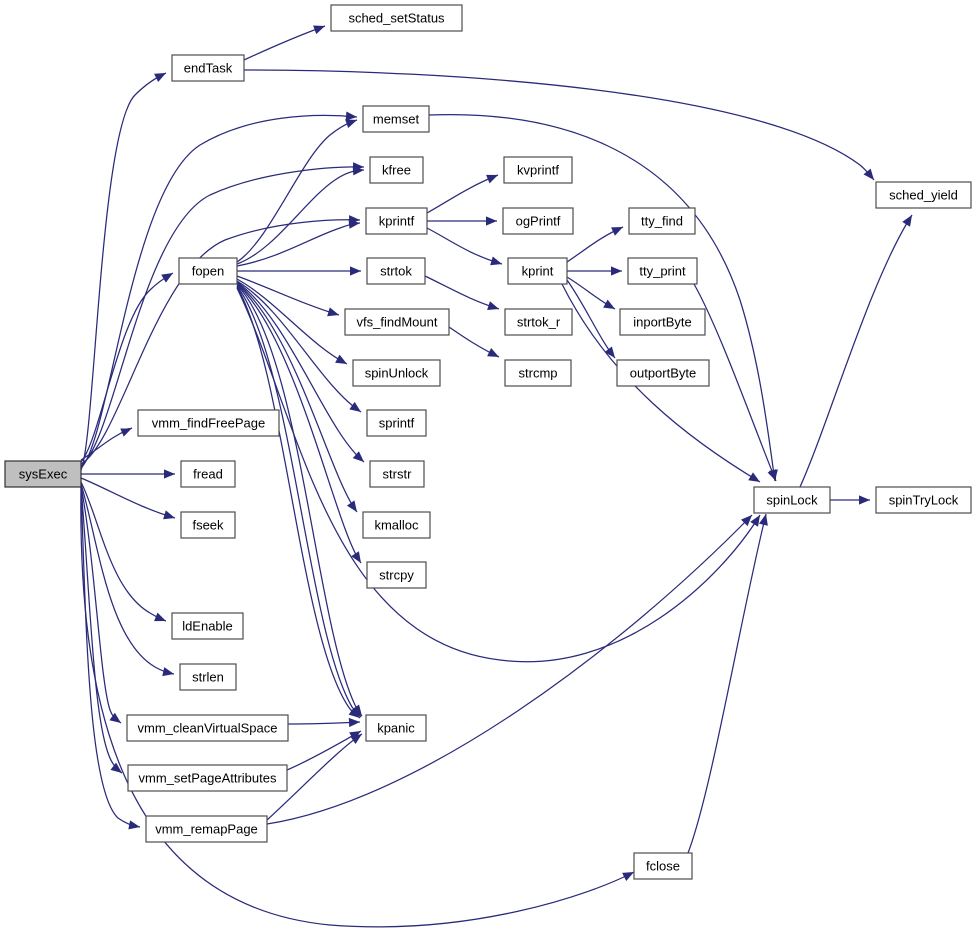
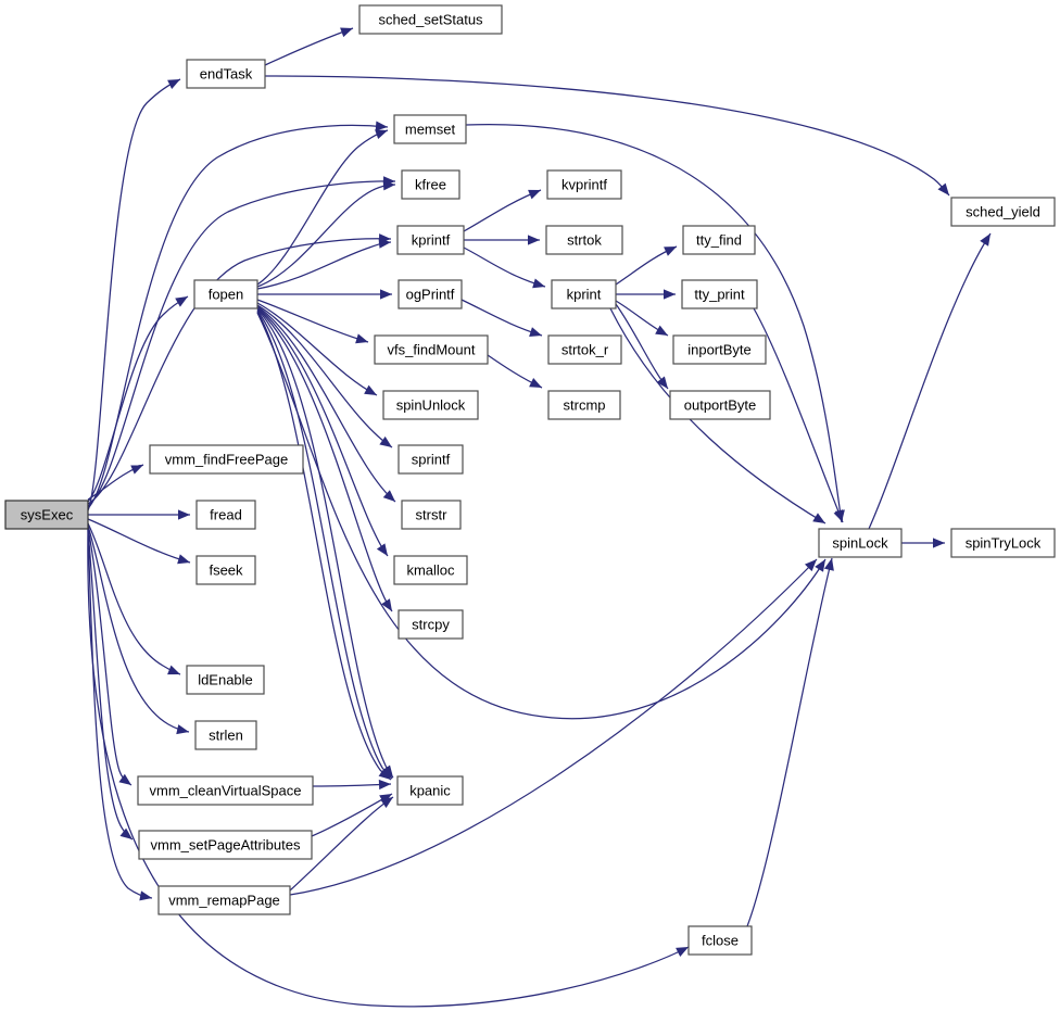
  sysExec
  endTask
  sched_setStatus
  memset
  kfree
  kprintf
  fopen
- strtok
+ ogPrintf
  vfs_findMount
  spinUnlock
  sprintf
  strstr
  kmalloc
  strcpy
  kvprintf
- ogPrintf
+ strtok
  kprint
  strtok_r
  strcmp
  tty_find
  tty_print
  inportByte
  outportByte
  sched_yield
  spinLock
  spinTryLock
  vmm_findFreePage
  fread
  fseek
  ldEnable
  strlen
  vmm_cleanVirtualSpace
  vmm_setPageAttributes
  vmm_remapPage
  kpanic
  fclose
